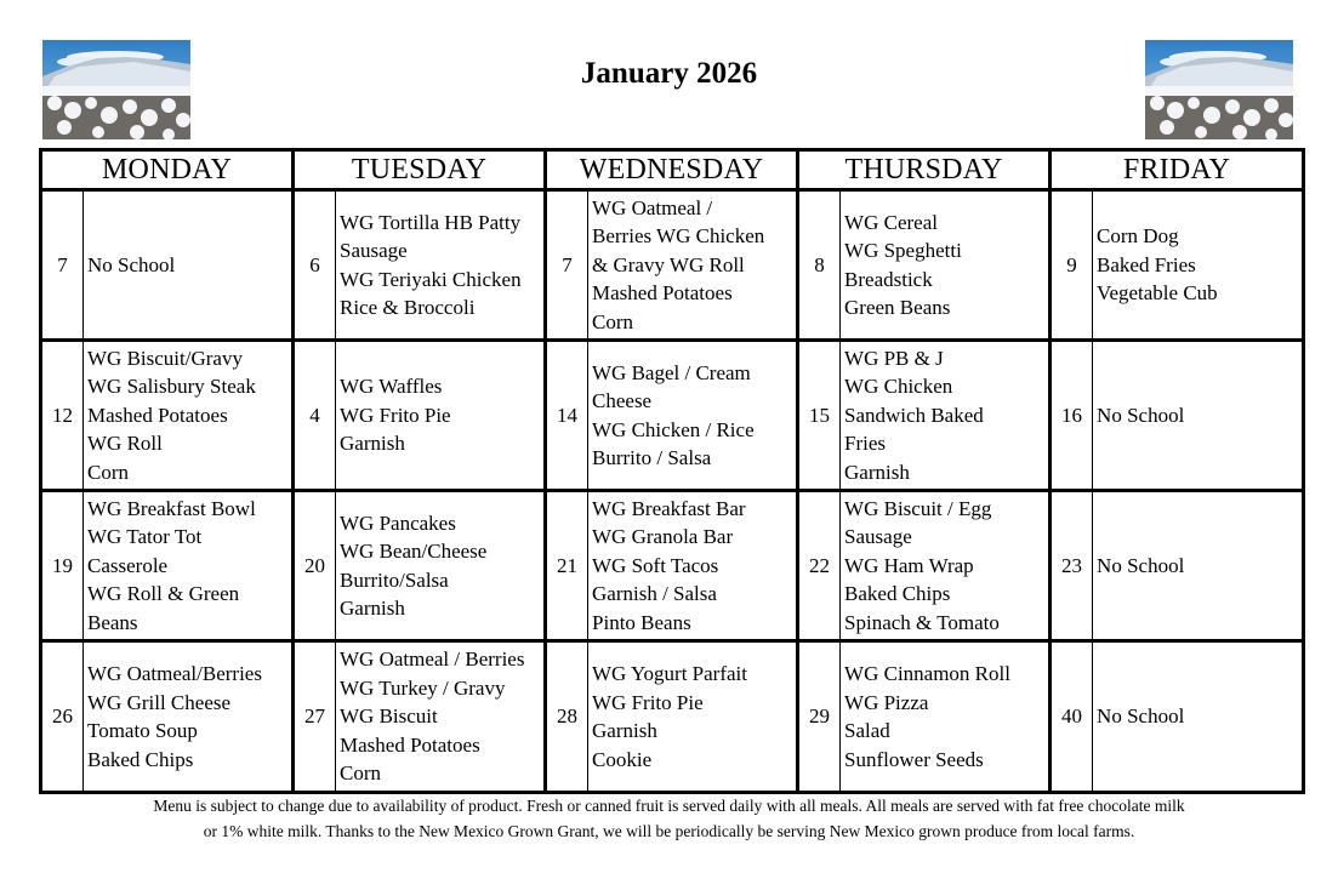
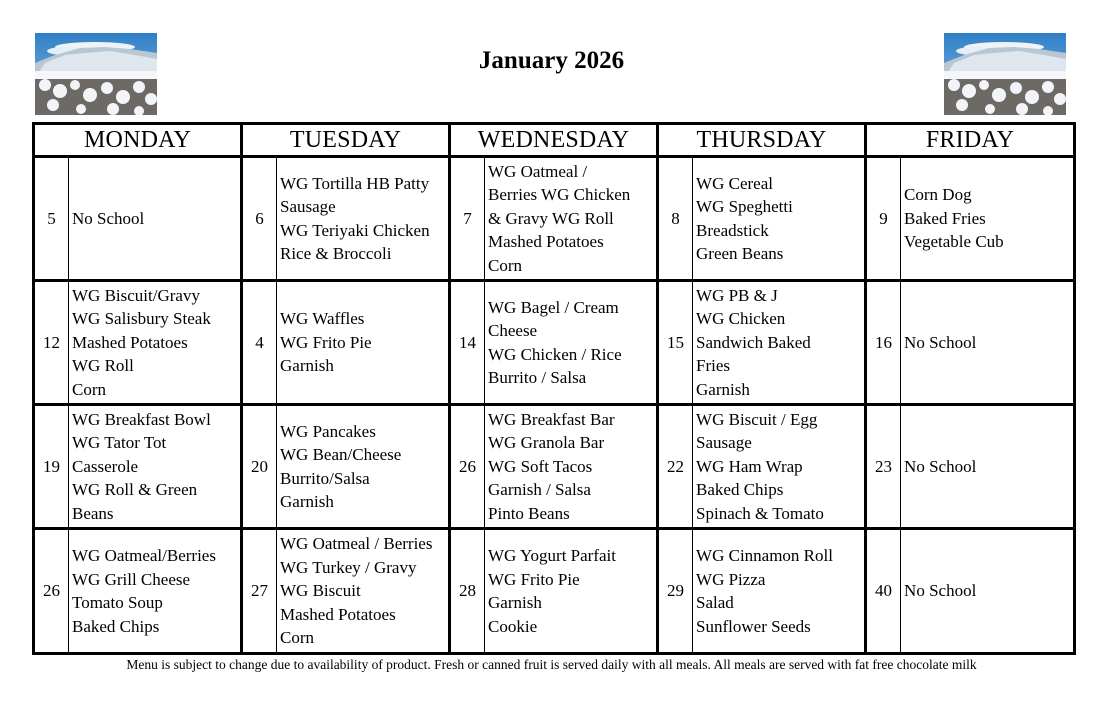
  January 2026
  MONDAY	TUESDAY	WEDNESDAY	THURSDAY	FRIDAY
- 7	No School	6	WG Tortilla HB PattySausageWG Teriyaki ChickenRice & Broccoli	7	WG Oatmeal /Berries WG Chicken& Gravy WG RollMashed PotatoesCorn	8	WG CerealWG SpeghettiBreadstickGreen Beans	9	Corn DogBaked FriesVegetable Cub
+ 5	No School	6	WG Tortilla HB PattySausageWG Teriyaki ChickenRice & Broccoli	7	WG Oatmeal /Berries WG Chicken& Gravy WG RollMashed PotatoesCorn	8	WG CerealWG SpeghettiBreadstickGreen Beans	9	Corn DogBaked FriesVegetable Cub
  12	WG Biscuit/GravyWG Salisbury SteakMashed PotatoesWG RollCorn	4	WG WafflesWG Frito PieGarnish	14	WG Bagel / CreamCheeseWG Chicken / RiceBurrito / Salsa	15	WG PB & JWG ChickenSandwich BakedFriesGarnish	16	No School
- 19	WG Breakfast BowlWG Tator TotCasseroleWG Roll & GreenBeans	20	WG PancakesWG Bean/CheeseBurrito/SalsaGarnish	21	WG Breakfast BarWG Granola BarWG Soft TacosGarnish / SalsaPinto Beans	22	WG Biscuit / EggSausageWG Ham WrapBaked ChipsSpinach & Tomato	23	No School
+ 19	WG Breakfast BowlWG Tator TotCasseroleWG Roll & GreenBeans	20	WG PancakesWG Bean/CheeseBurrito/SalsaGarnish	26	WG Breakfast BarWG Granola BarWG Soft TacosGarnish / SalsaPinto Beans	22	WG Biscuit / EggSausageWG Ham WrapBaked ChipsSpinach & Tomato	23	No School
  26	WG Oatmeal/BerriesWG Grill CheeseTomato SoupBaked Chips	27	WG Oatmeal / BerriesWG Turkey / GravyWG BiscuitMashed PotatoesCorn	28	WG Yogurt ParfaitWG Frito PieGarnishCookie	29	WG Cinnamon RollWG PizzaSaladSunflower Seeds	40	No School
  Menu is subject to change due to availability of product. Fresh or canned fruit is served daily with all meals. All meals are served with fat free chocolate milk
- or 1% white milk. Thanks to the New Mexico Grown Grant, we will be periodically be serving New Mexico grown produce from local farms.
